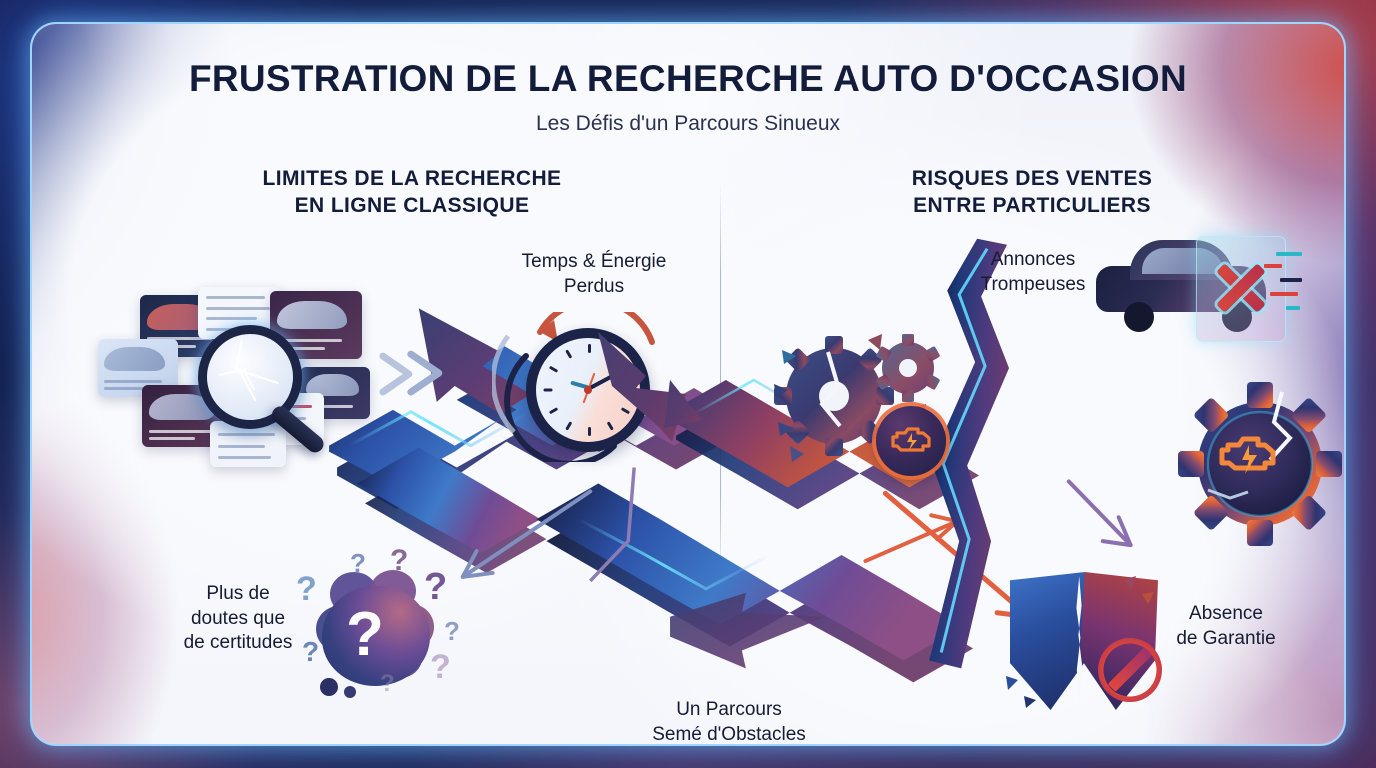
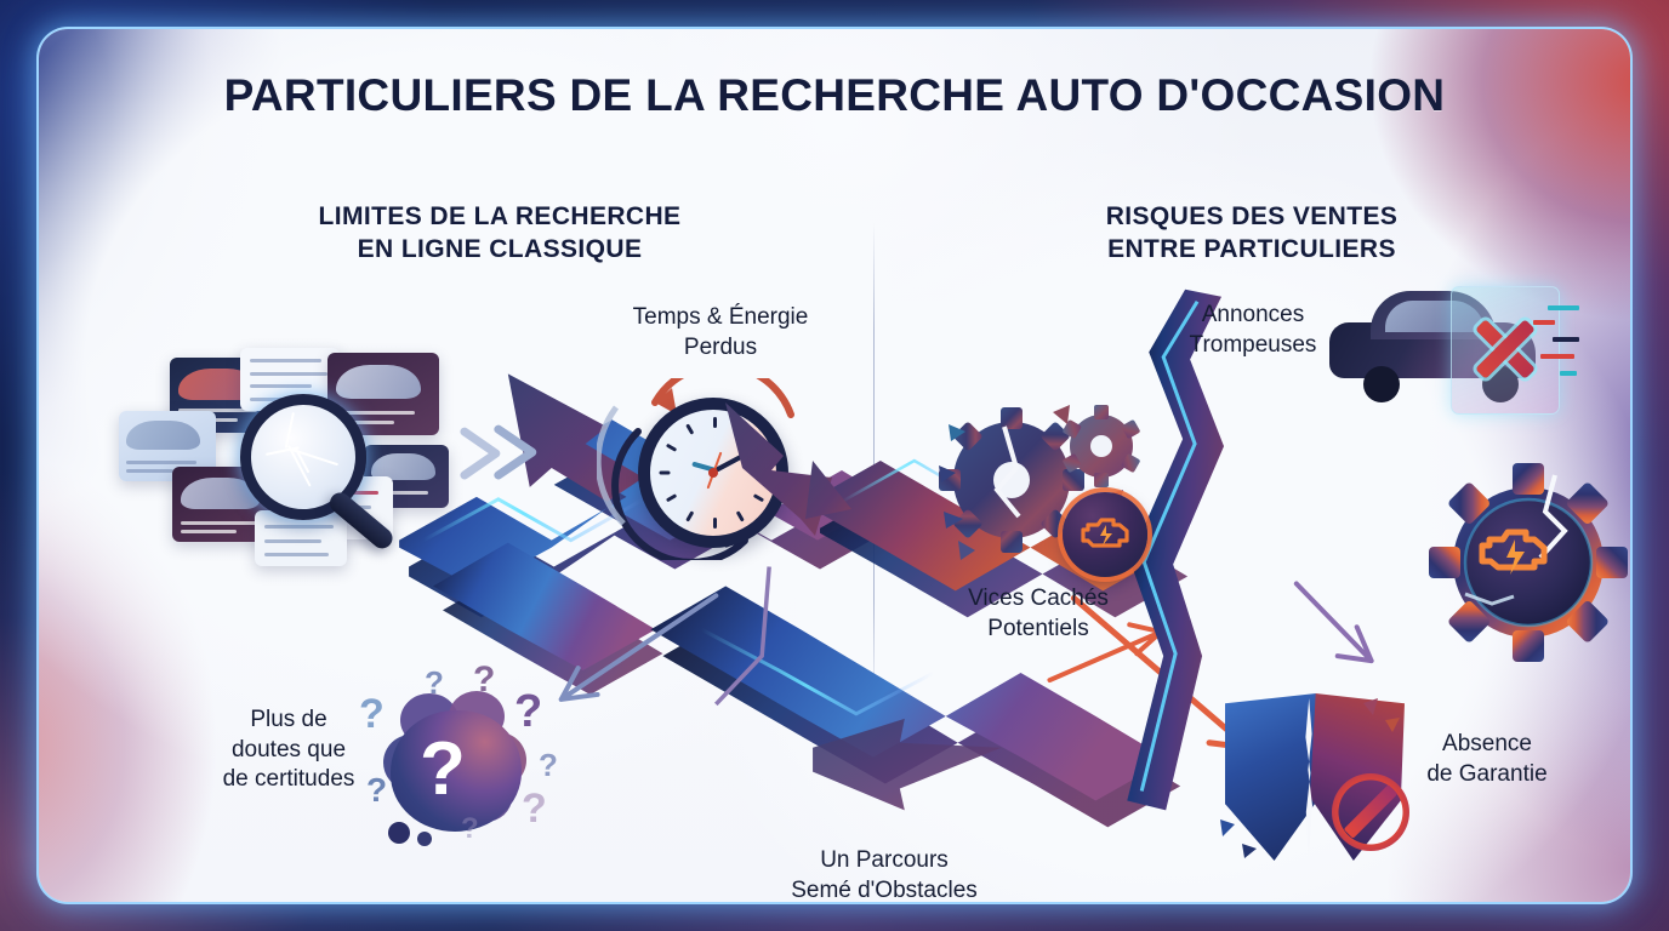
- FRUSTRATION DE LA RECHERCHE AUTO D'OCCASION
+ PARTICULIERS DE LA RECHERCHE AUTO D'OCCASION
- Les Défis d'un Parcours Sinueux
  LIMITES DE LA RECHERCHE
  EN LIGNE CLASSIQUE
  RISQUES DES VENTES
  ENTRE PARTICULIERS
  Temps & Énergie
  Perdus
  Plus de
  doutes que
  de certitudes
  Un Parcours
  Semé d'Obstacles
  Annonces
  Trompeuses
+ Vices Cachés
+ Potentiels
  Absence
  de Garantie
  ?
  ?
  ?
  ?
  ?
  ?
  ?
  ?
  ?
